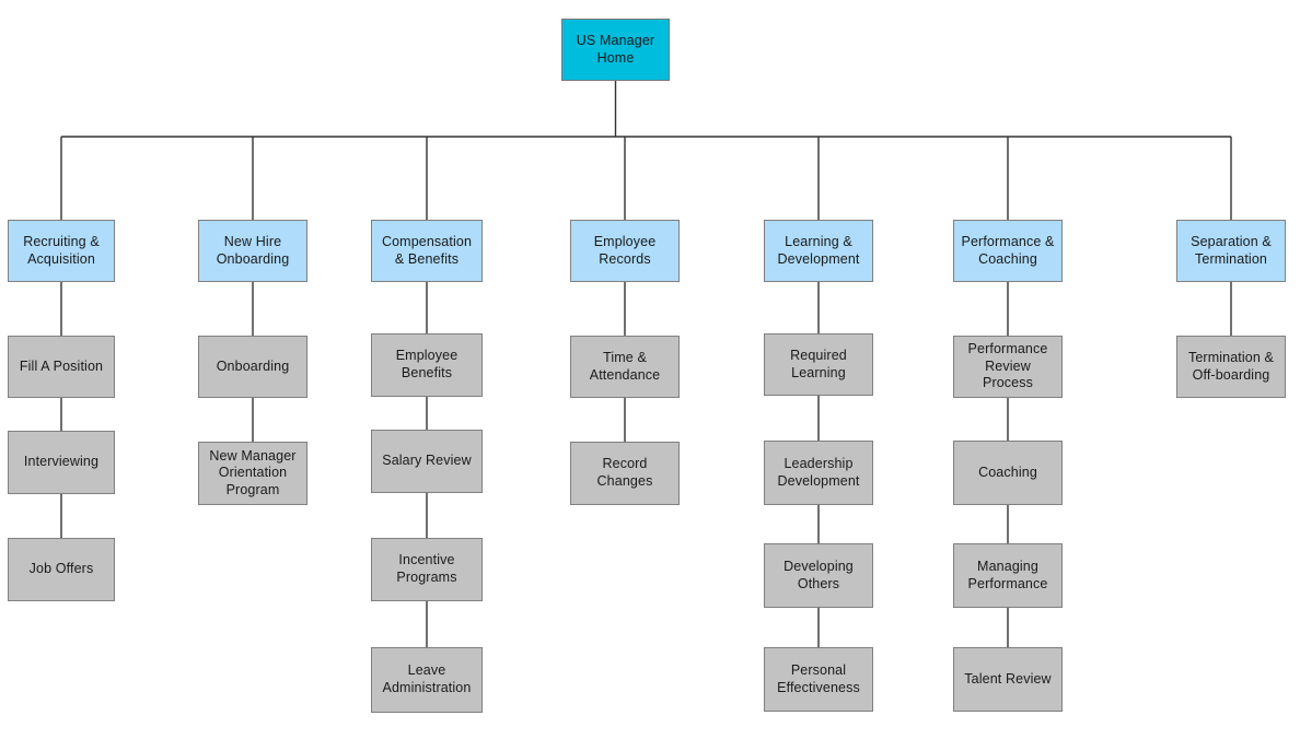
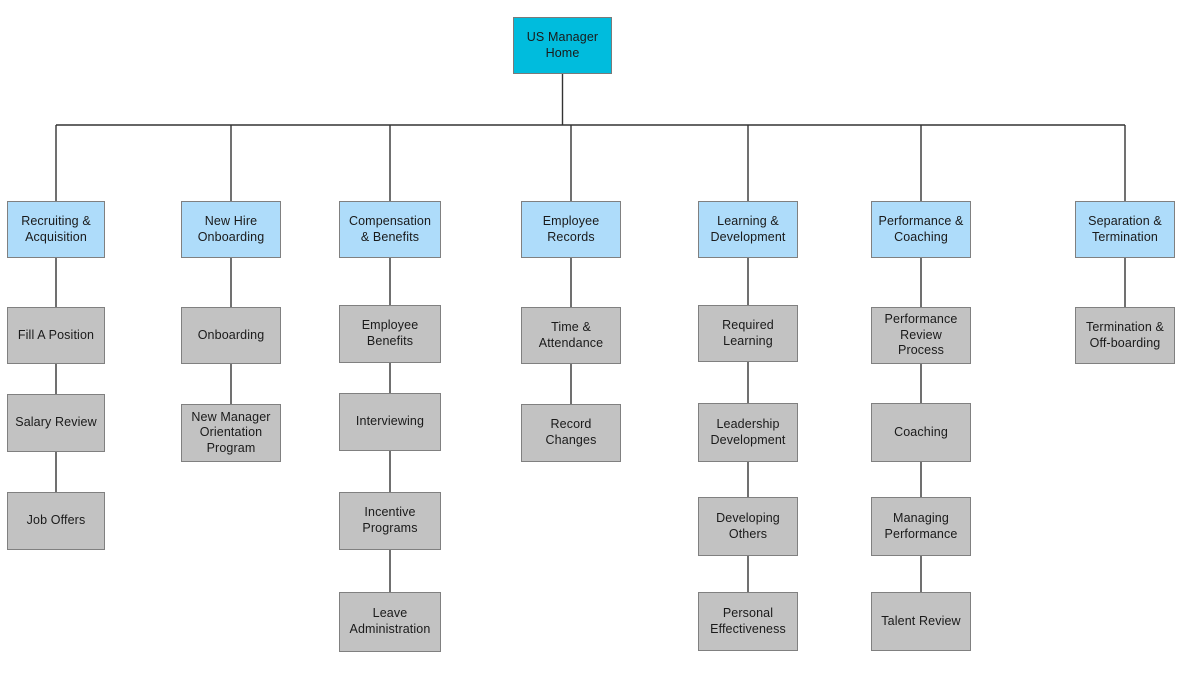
  US Manager
  Home
  Recruiting &
  Acquisition
  Fill A Position
- Interviewing
+ Salary Review
  Job Offers
  New Hire
  Onboarding
  Onboarding
  New Manager
  Orientation
  Program
  Compensation
  & Benefits
  Employee
  Benefits
- Salary Review
+ Interviewing
  Incentive
  Programs
  Leave
  Administration
  Employee
  Records
  Time &
  Attendance
  Record
  Changes
  Learning &
  Development
  Required
  Learning
  Leadership
  Development
  Developing
  Others
  Personal
  Effectiveness
  Performance &
  Coaching
  Performance
  Review Process
  Coaching
  Managing
  Performance
  Talent Review
  Separation &
  Termination
  Termination &
  Off-boarding
